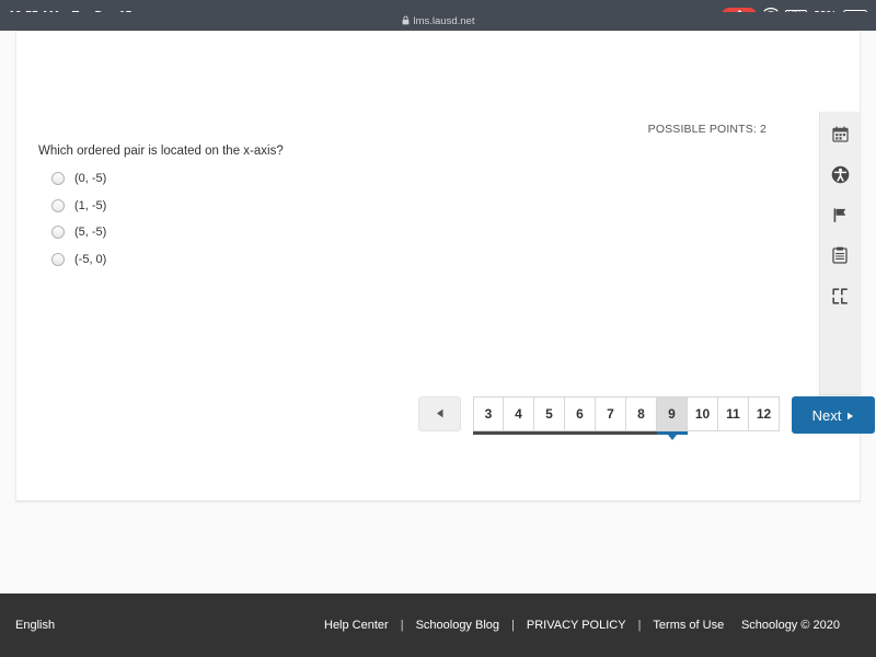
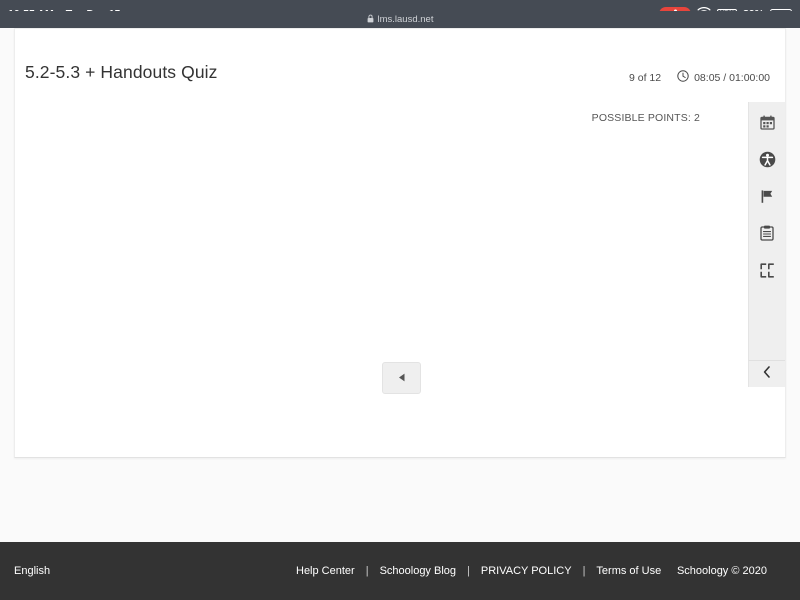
  lms.lausd.net
+ 5.2-5.3 + Handouts Quiz
+ 9 of 12
+ 08:05 / 01:00:00
  POSSIBLE POINTS: 2
- Which ordered pair is located on the x-axis?
- (0, -5)
- (1, -5)
- (5, -5)
- (-5, 0)
- 3
- 4
- 5
- 6
- 7
- 8
- 9
- 10
- 11
- 12
- Next
  English
  Help Center
  |
  Schoology Blog
  |
  PRIVACY POLICY
  |
  Terms of Use
  Schoology © 2020
